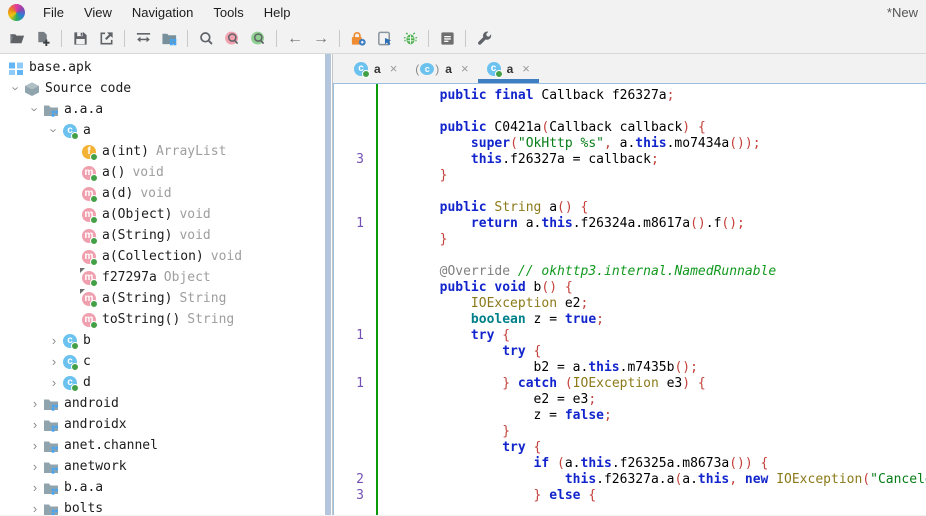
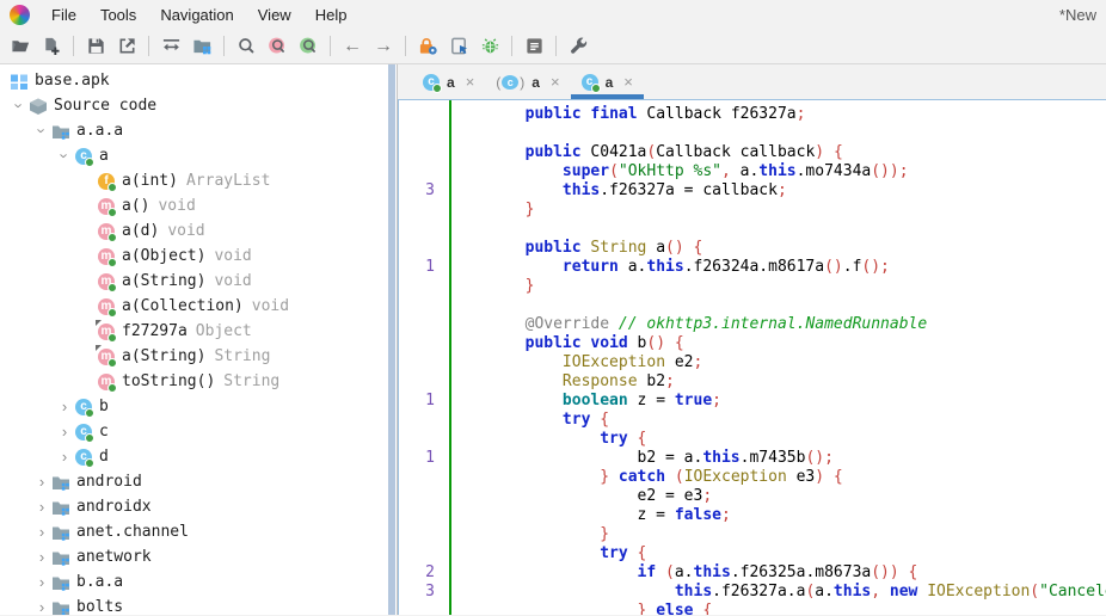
  File
- View
+ Tools
  Navigation
- Tools
+ View
  Help
  *New
  ←
  →
  base.apk
  Source code
  a.a.a
  c
  a
  f
  a(int)
  ArrayList
  m
  a()
  void
  m
  a(d)
  void
  m
  a(Object)
  void
  m
  a(String)
  void
  m
  a(Collection)
  void
  m
  f27297a
  Object
  m
  a(String)
  String
  m
  toString()
  String
  ›
  c
  b
  ›
  c
  c
  ›
  c
  d
  ›
  android
  ›
  androidx
  ›
  anet.channel
  ›
  anetwork
  ›
  b.a.a
  ›
  bolts
  c
  a
  ×
  (
  c
  )
  a
  ×
  c
  a
  ×
  3
  1
  1
  1
  2
  3
  public final Callback f26327a;
  public C0421a(Callback callback) {
  super("OkHttp %s", a.this.mo7434a());
  this.f26327a = callback;
  }
  public String a() {
  return a.this.f26324a.m8617a().f();
  }
  @Override // okhttp3.internal.NamedRunnable
  public void b() {
  IOException e2;
+ Response b2;
  boolean z = true;
  try {
  try {
  b2 = a.this.m7435b();
  } catch (IOException e3) {
  e2 = e3;
  z = false;
  }
  try {
  if (a.this.f26325a.m8673a()) {
  this.f26327a.a(a.this, new IOException("Cancel
  } else {
